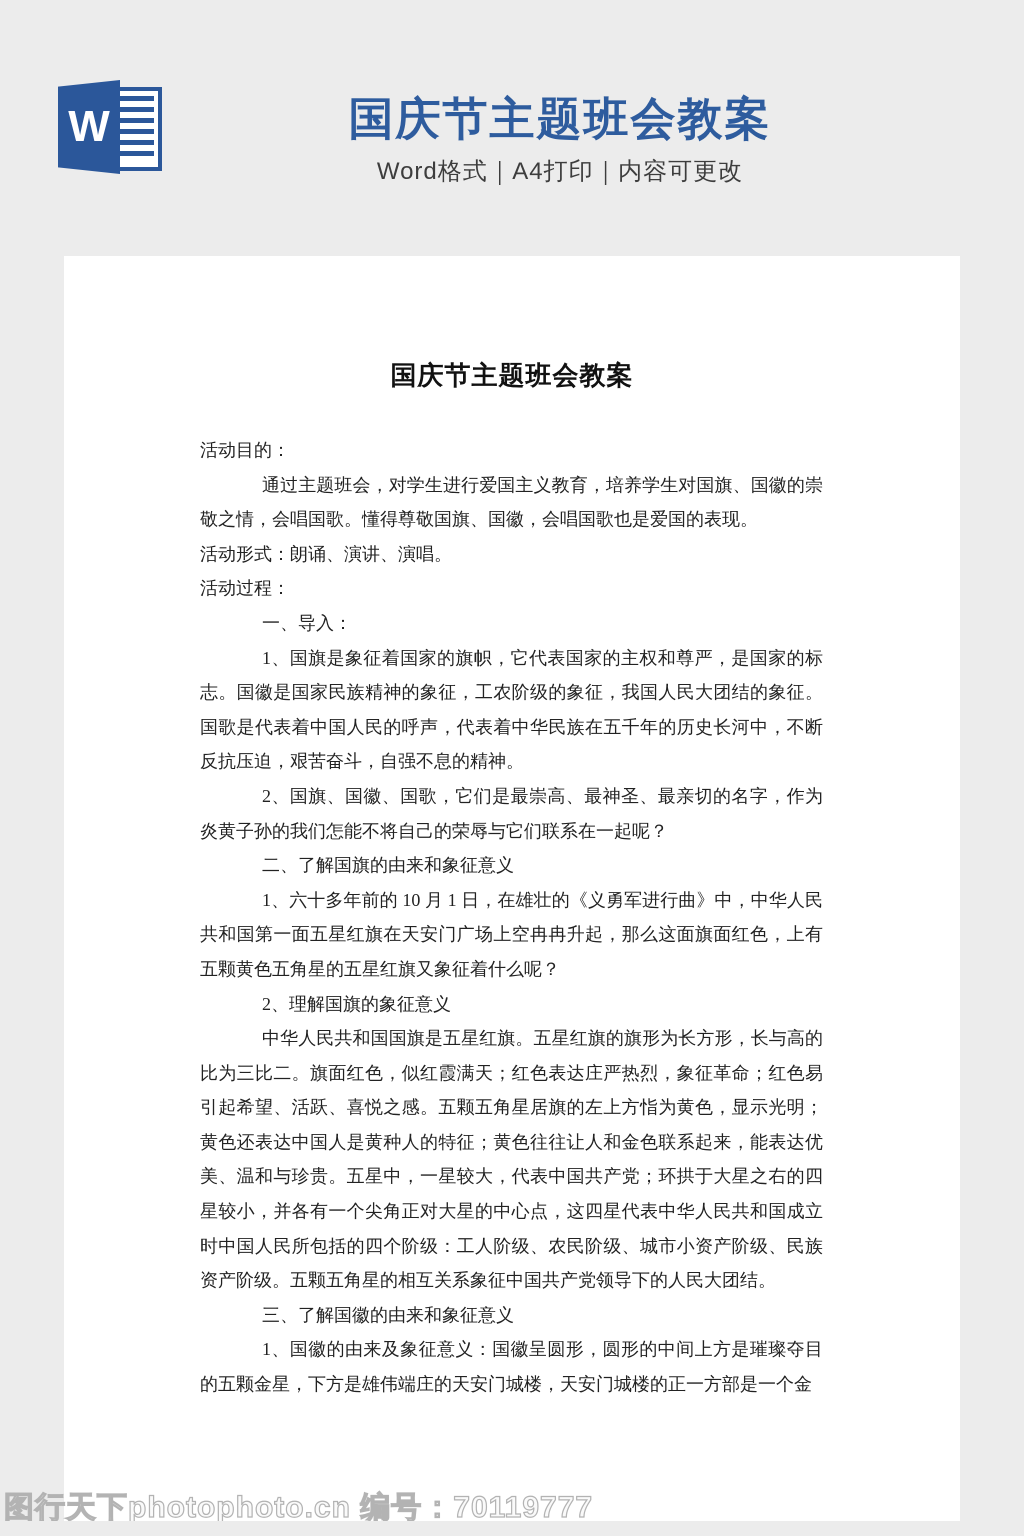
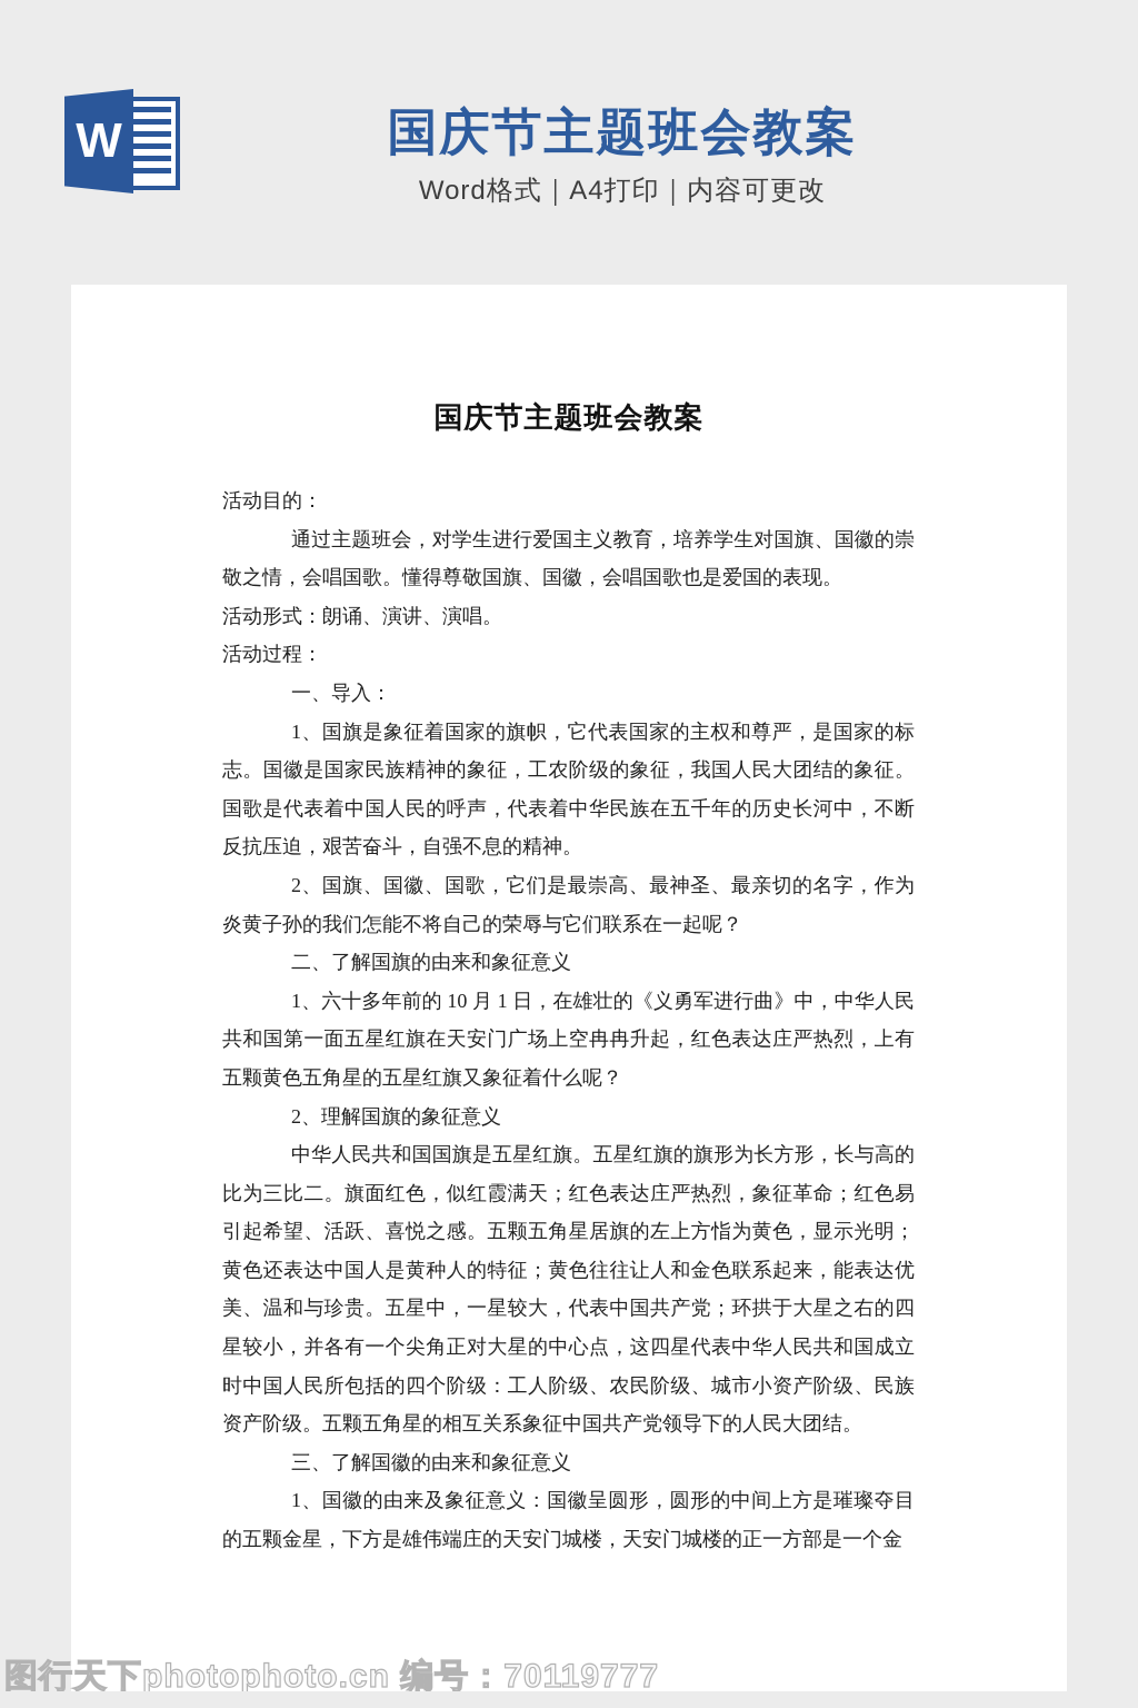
  W
  国庆节主题班会教案
  Word格式｜A4打印｜内容可更改
  国庆节主题班会教案
  活动目的：
  通过主题班会，对学生进行爱国主义教育，培养学生对国旗、国徽的崇敬之情，会唱国歌。懂得尊敬国旗、国徽，会唱国歌也是爱国的表现。
  活动形式：朗诵、演讲、演唱。
  活动过程：
  一、导入：
  1、国旗是象征着国家的旗帜，它代表国家的主权和尊严，是国家的标志。国徽是国家民族精神的象征，工农阶级的象征，我国人民大团结的象征。国歌是代表着中国人民的呼声，代表着中华民族在五千年的历史长河中，不断反抗压迫，艰苦奋斗，自强不息的精神。
  2、国旗、国徽、国歌，它们是最崇高、最神圣、最亲切的名字，作为炎黄子孙的我们怎能不将自己的荣辱与它们联系在一起呢？
  二、了解国旗的由来和象征意义
- 1、六十多年前的 10 月 1 日，在雄壮的《义勇军进行曲》中，中华人民共和国第一面五星红旗在天安门广场上空冉冉升起，那么这面旗面红色，上有五颗黄色五角星的五星红旗又象征着什么呢？
+ 1、六十多年前的 10 月 1 日，在雄壮的《义勇军进行曲》中，中华人民共和国第一面五星红旗在天安门广场上空冉冉升起，红色表达庄严热烈，上有五颗黄色五角星的五星红旗又象征着什么呢？
  2、理解国旗的象征意义
  中华人民共和国国旗是五星红旗。五星红旗的旗形为长方形，长与高的比为三比二。旗面红色，似红霞满天；红色表达庄严热烈，象征革命；红色易引起希望、活跃、喜悦之感。五颗五角星居旗的左上方恉为黄色，显示光明；黄色还表达中国人是黄种人的特征；黄色往往让人和金色联系起来，能表达优美、温和与珍贵。五星中，一星较大，代表中国共产党；环拱于大星之右的四星较小，并各有一个尖角正对大星的中心点，这四星代表中华人民共和国成立时中国人民所包括的四个阶级：工人阶级、农民阶级、城市小资产阶级、民族资产阶级。五颗五角星的相互关系象征中国共产党领导下的人民大团结。
  三、了解国徽的由来和象征意义
  1、国徽的由来及象征意义：国徽呈圆形，圆形的中间上方是璀璨夺目的五颗金星，下方是雄伟端庄的天安门城楼，天安门城楼的正一方部是一个金
  图行天下photophoto.cn 编号：70119777
